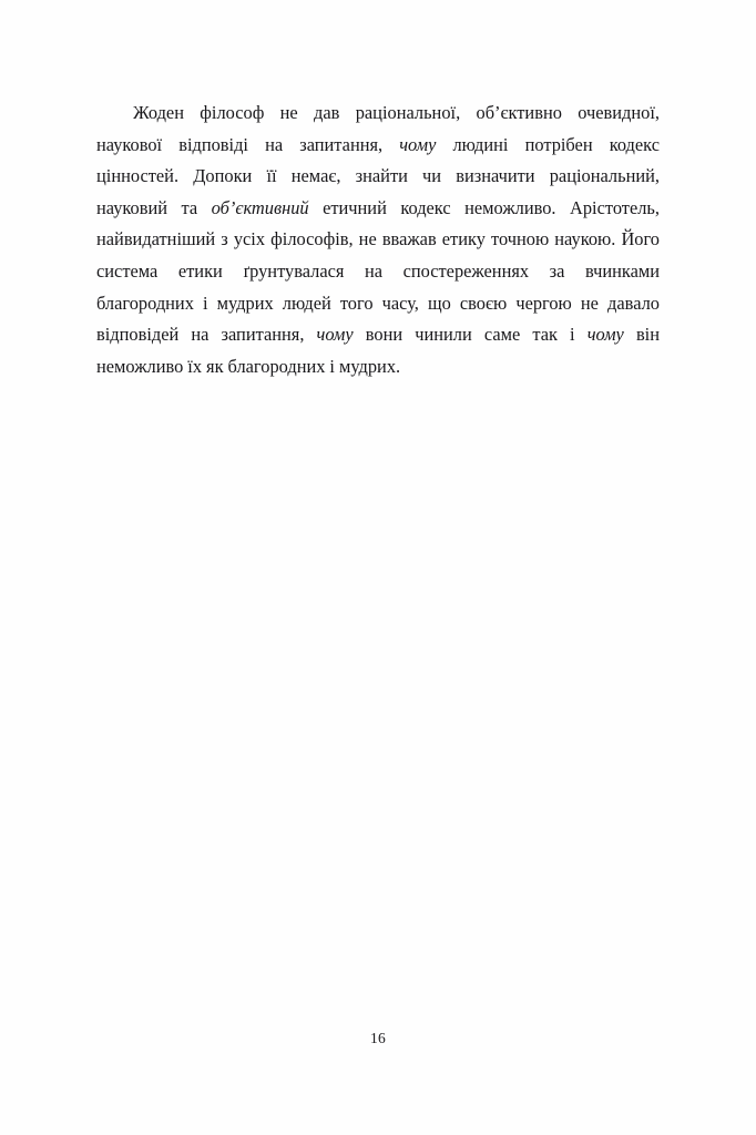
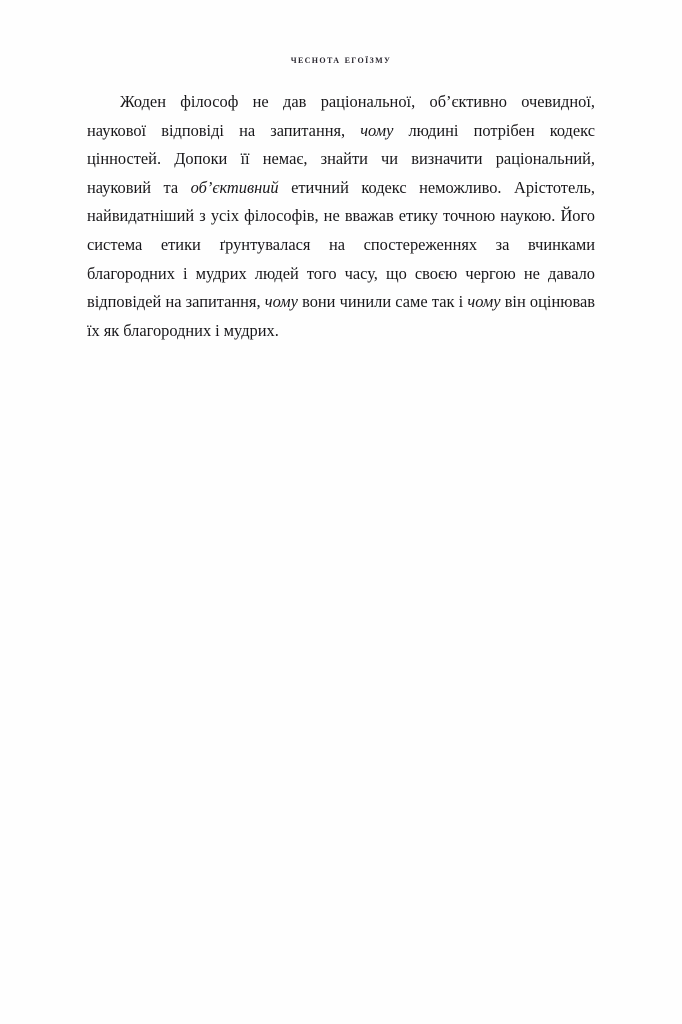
+ чеснота егоїзму
- Жоден філософ не дав раціональної, об’єктивно очевидної, наукової відповіді на запитання, чому людині потрібен кодекс цінностей. Допоки її немає, знайти чи визначити раціональний, науковий та об’єктивний етичний кодекс неможливо. Арістотель, найвидатніший з усіх філософів, не вважав етику точною наукою. Його система етики ґрунтувалася на спостереженнях за вчинками благородних і мудрих людей того часу, що своєю чергою не давало відповідей на запитання, чому вони чинили саме так і чому він неможливо їх як благородних і мудрих.
+ Жоден філософ не дав раціональної, об’єктивно очевидної, наукової відповіді на запитання, чому людині потрібен кодекс цінностей. Допоки її немає, знайти чи визначити раціональний, науковий та об’єктивний етичний кодекс неможливо. Арістотель, найвидатніший з усіх філософів, не вважав етику точною наукою. Його система етики ґрунтувалася на спостереженнях за вчинками благородних і мудрих людей того часу, що своєю чергою не давало відповідей на запитання, чому вони чинили саме так і чому він оцінював їх як благородних і мудрих.
- 16
